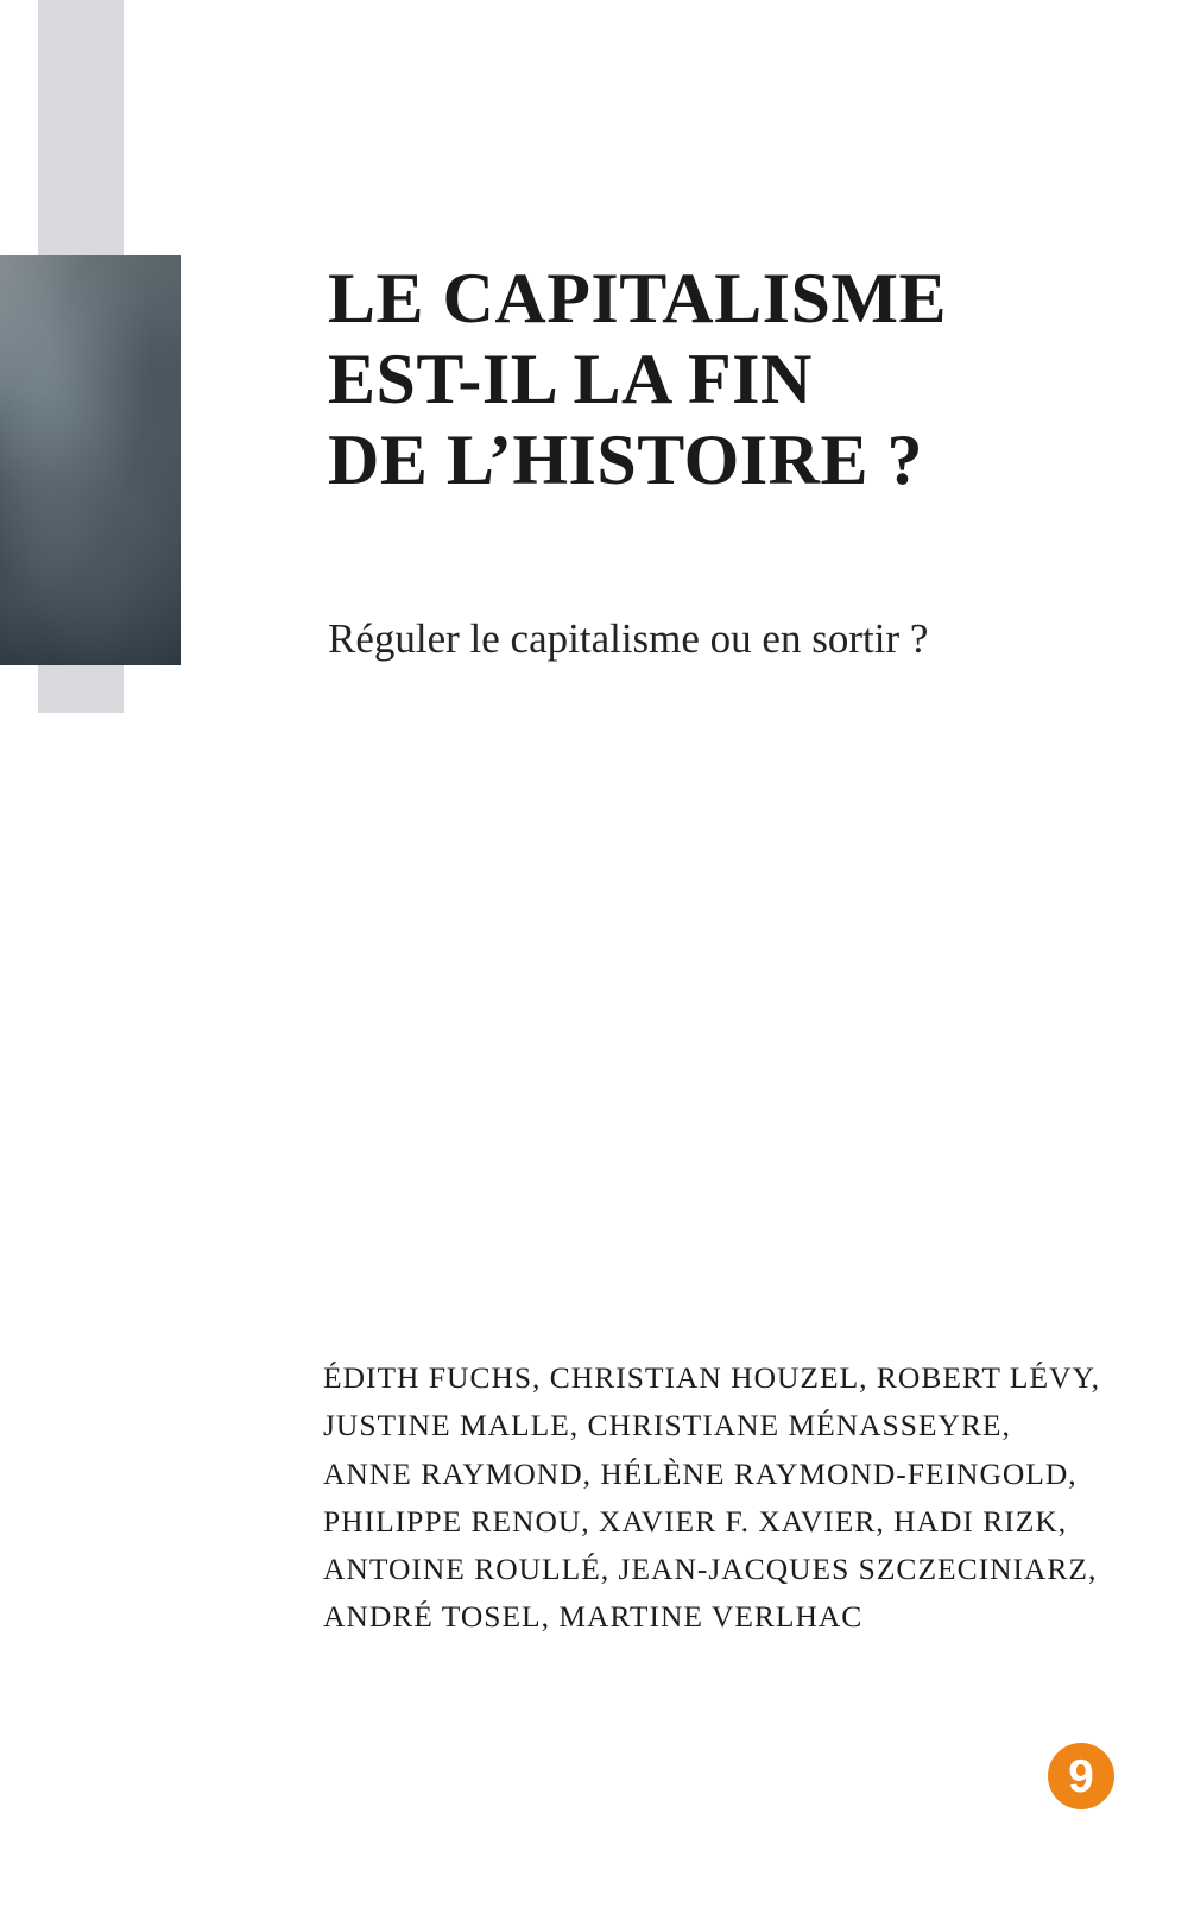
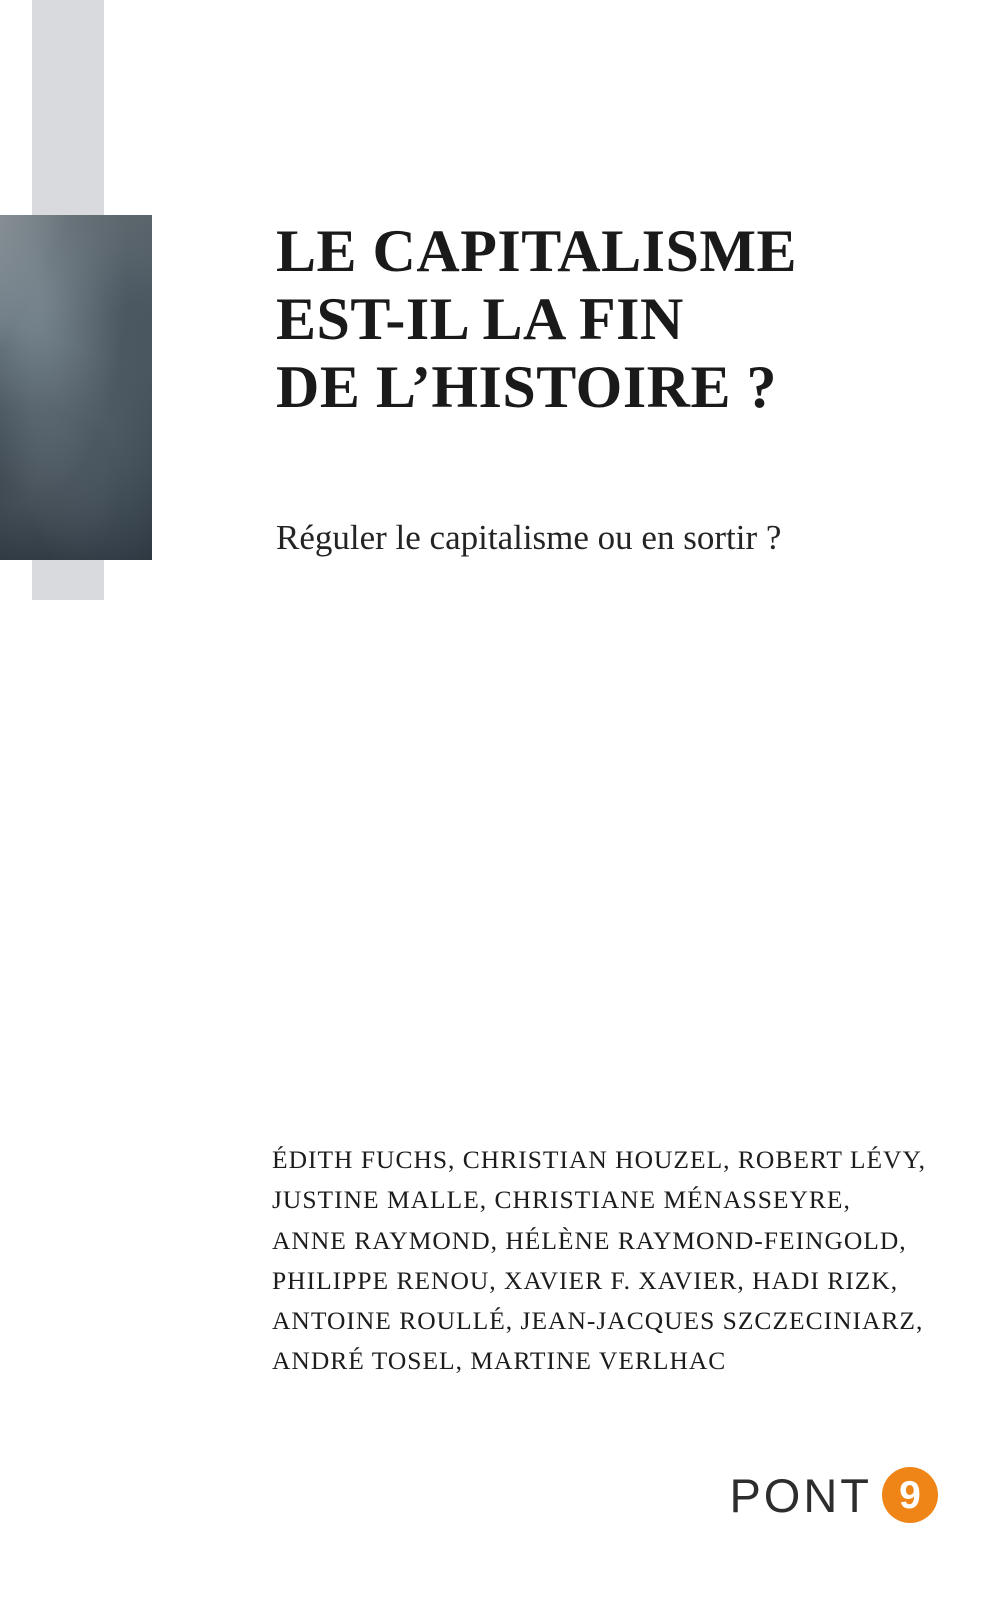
  LE CAPITALISME
  EST-IL LA FIN
  DE L’HISTOIRE ?
  Réguler le capitalisme ou en sortir ?
  ÉDITH FUCHS, CHRISTIAN HOUZEL, ROBERT LÉVY,
  JUSTINE MALLE, CHRISTIANE MÉNASSEYRE,
  ANNE RAYMOND, HÉLÈNE RAYMOND-FEINGOLD,
  PHILIPPE RENOU, XAVIER F. XAVIER, HADI RIZK,
  ANTOINE ROULLÉ, JEAN-JACQUES SZCZECINIARZ,
  ANDRÉ TOSEL, MARTINE VERLHAC
+ PONT
  9
